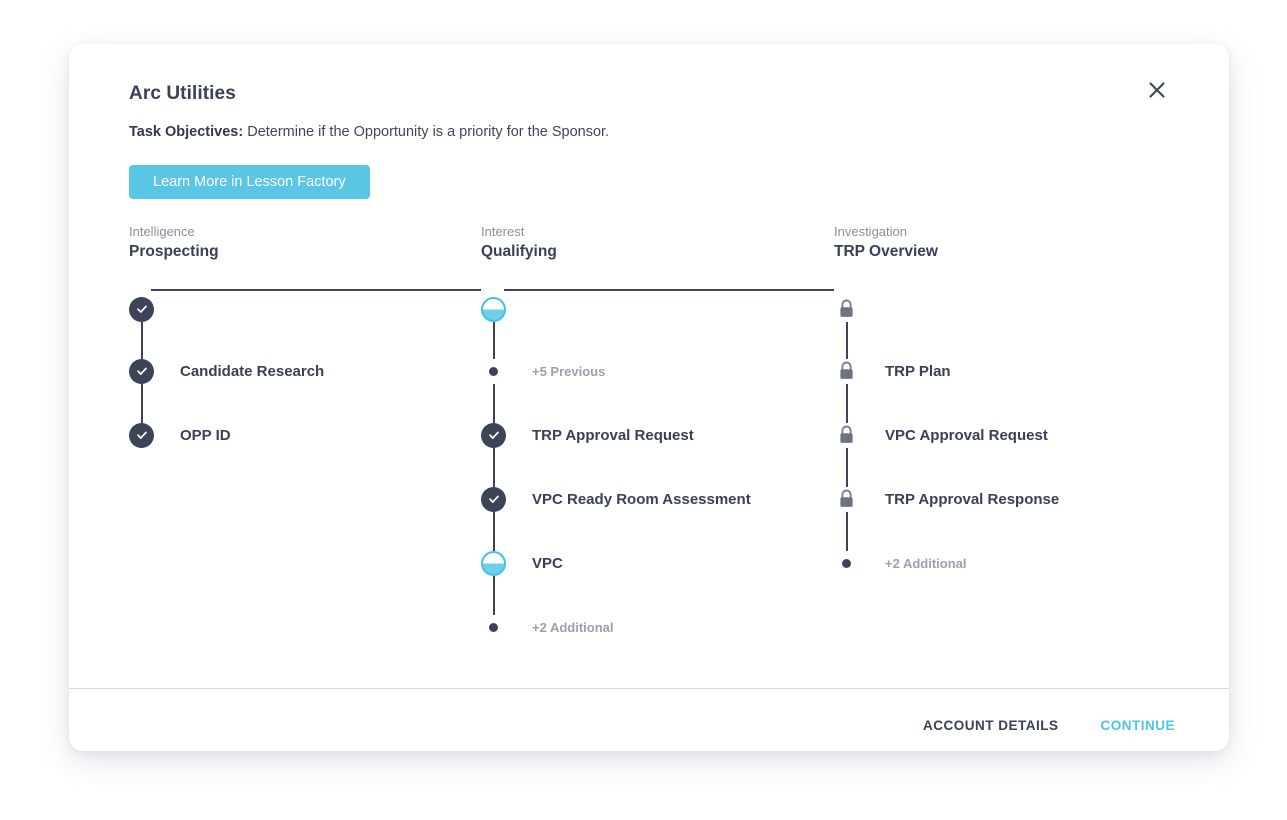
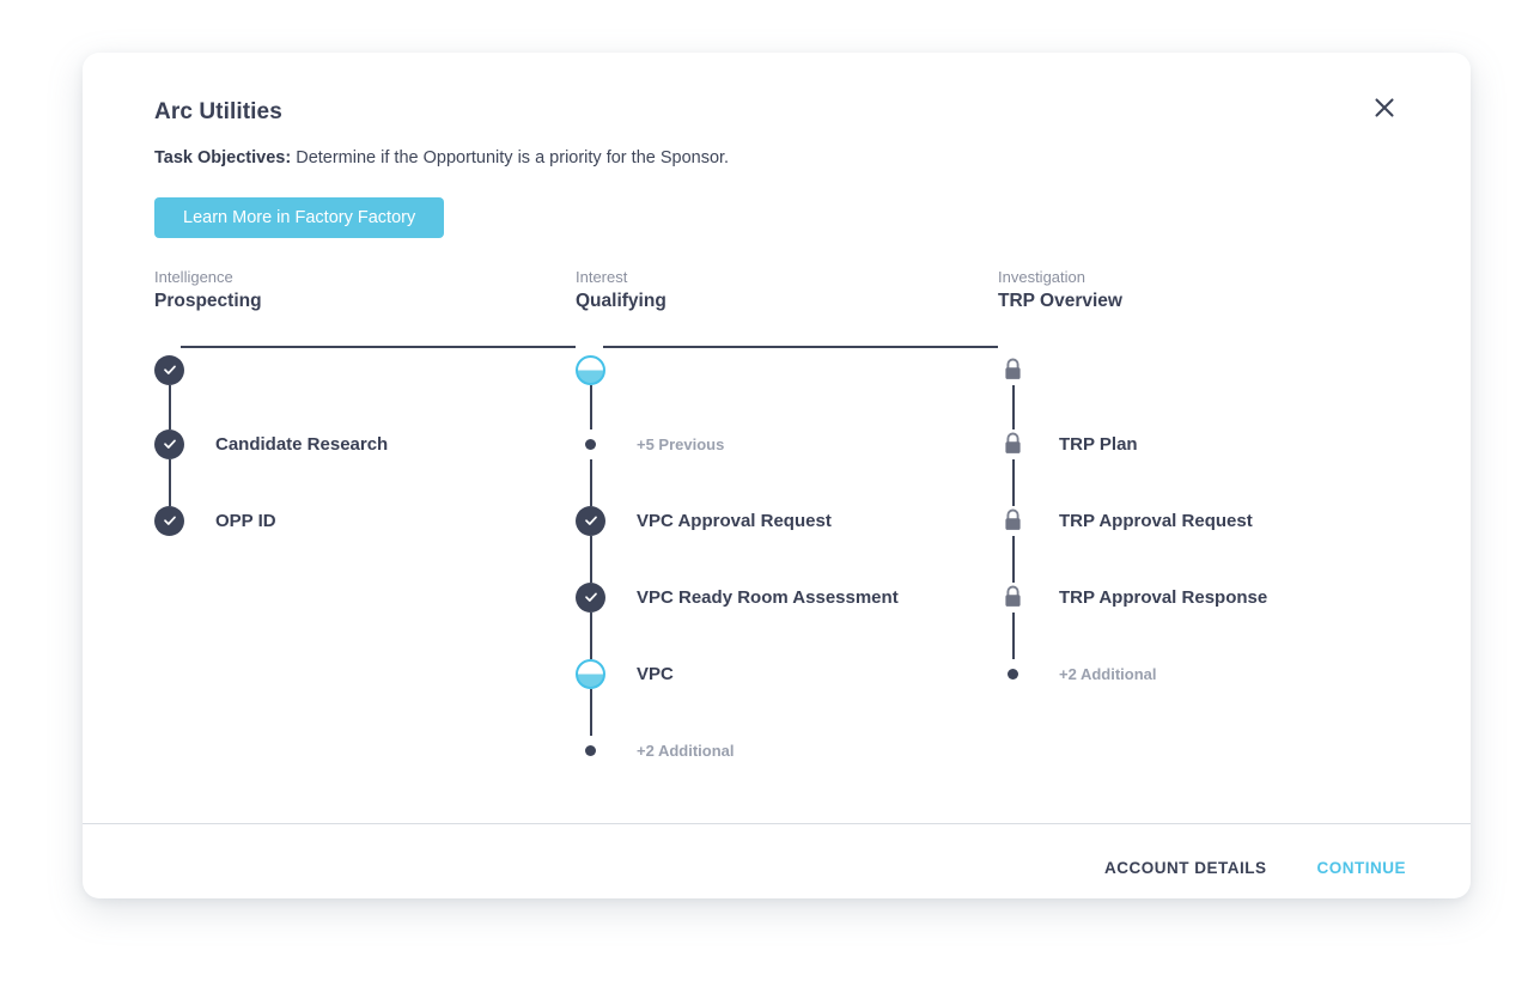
  Arc Utilities
  Task Objectives: Determine if the Opportunity is a priority for the Sponsor.
- Learn More in Lesson Factory
+ Learn More in Factory Factory
  Intelligence
  Prospecting
  Candidate Research
  OPP ID
  Interest
  Qualifying
  +5 Previous
- TRP Approval Request
+ VPC Approval Request
  VPC Ready Room Assessment
  VPC
  +2 Additional
  Investigation
  TRP Overview
  TRP Plan
- VPC Approval Request
+ TRP Approval Request
  TRP Approval Response
  +2 Additional
  ACCOUNT DETAILS
  CONTINUE
